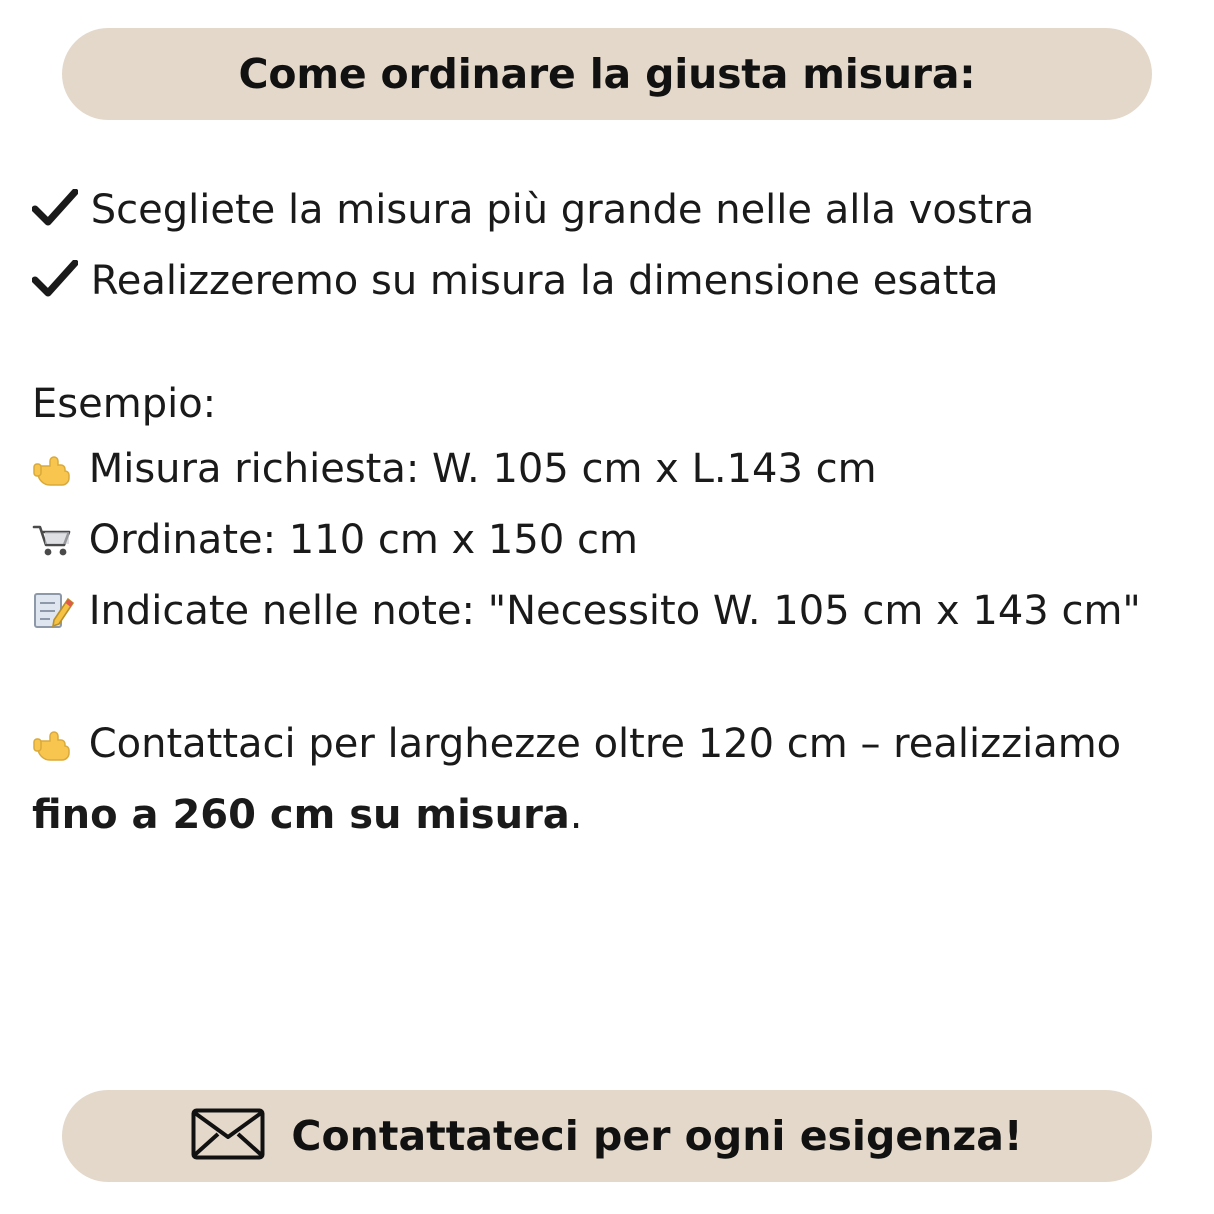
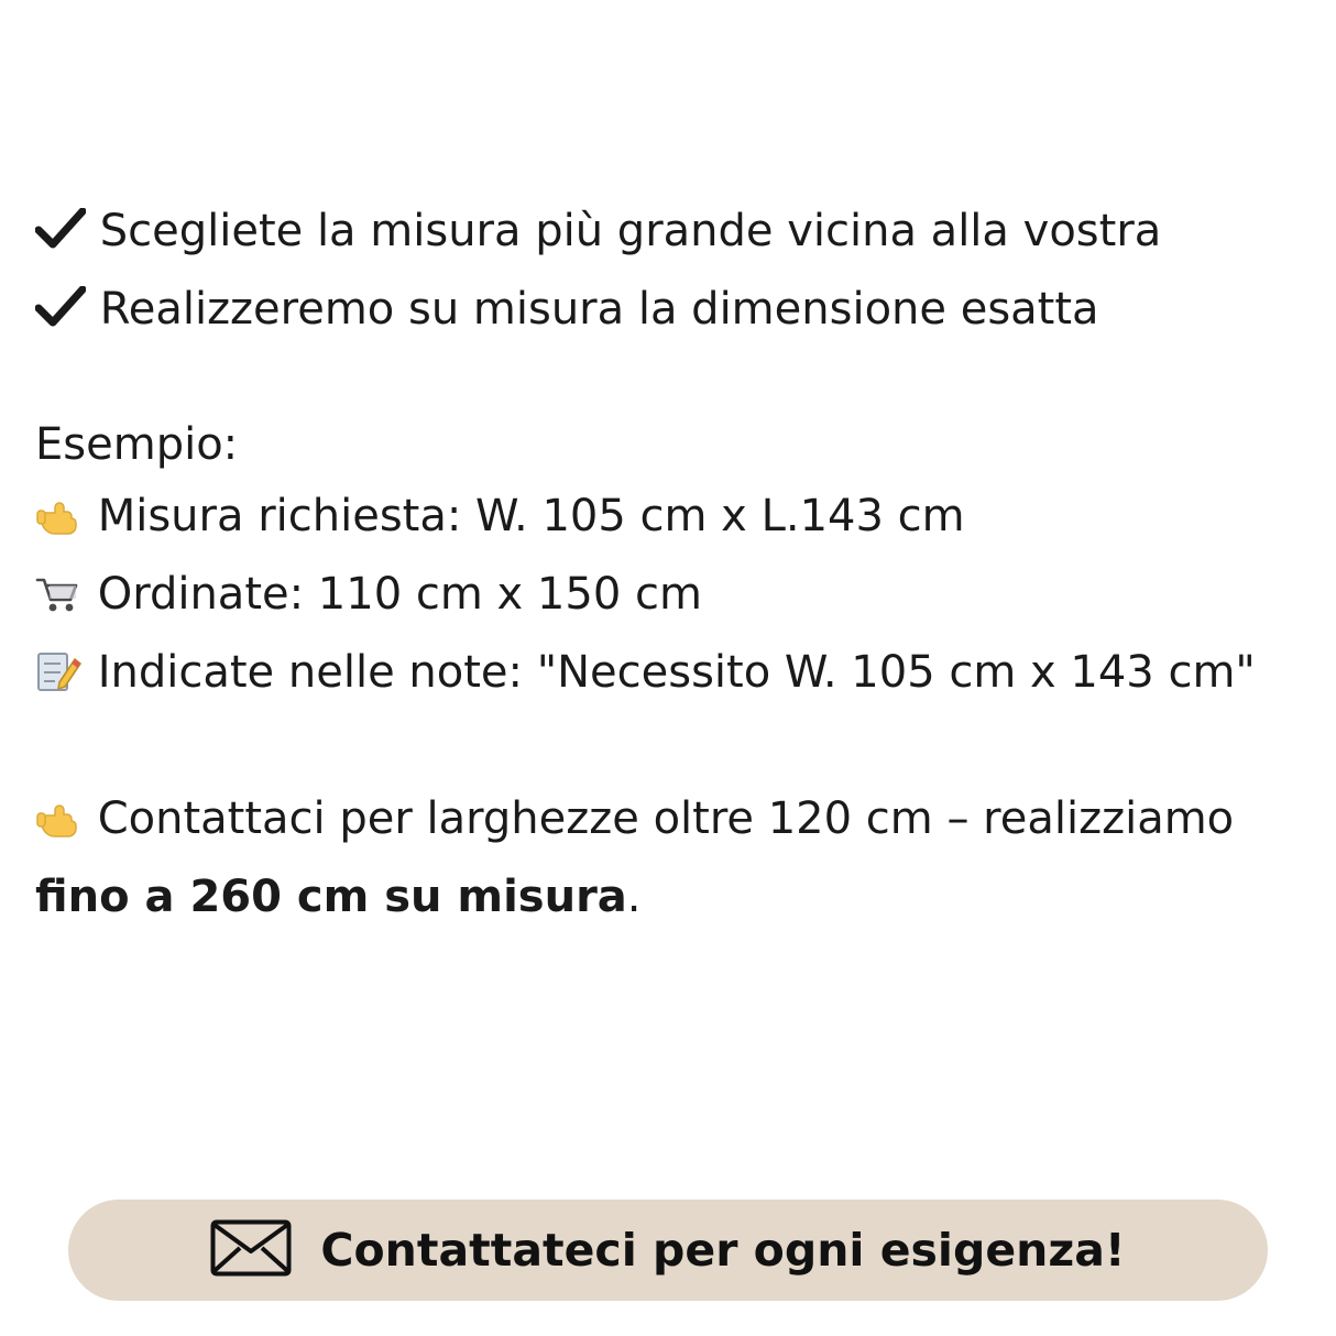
- Come ordinare la giusta misura:
- Scegliete la misura più grande nelle alla vostra
+ Scegliete la misura più grande vicina alla vostra
  Realizzeremo su misura la dimensione esatta
  Esempio:
  Misura richiesta: W. 105 cm x L.143 cm
  Ordinate: 110 cm x 150 cm
  Indicate nelle note: "Necessito W. 105 cm x 143 cm"
  Contattaci per larghezze oltre 120 cm – realizziamo fino a 260 cm su misura.
  Contattateci per ogni esigenza!
